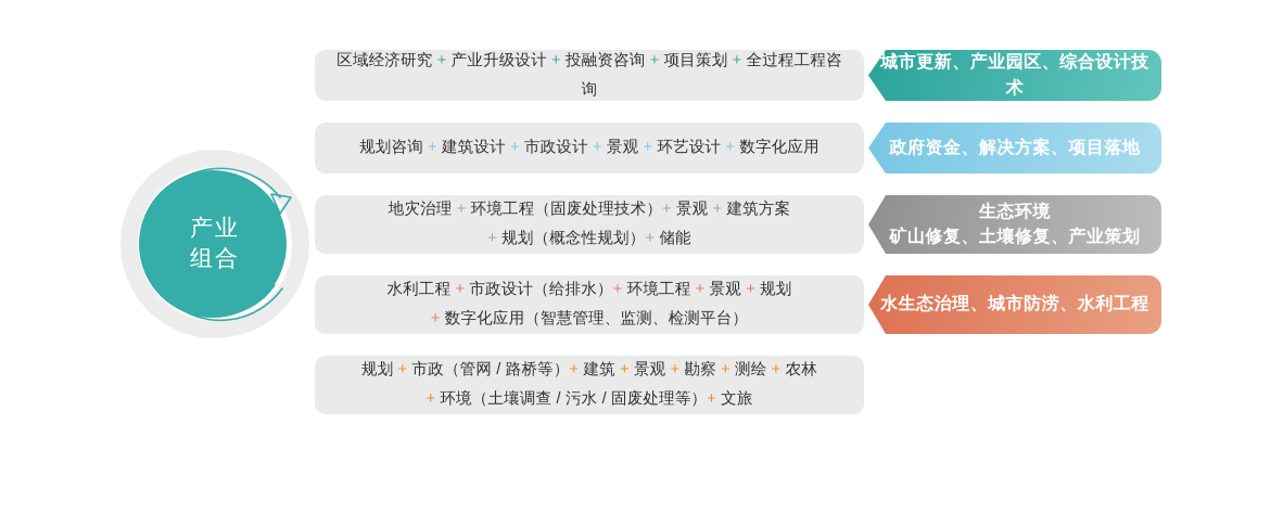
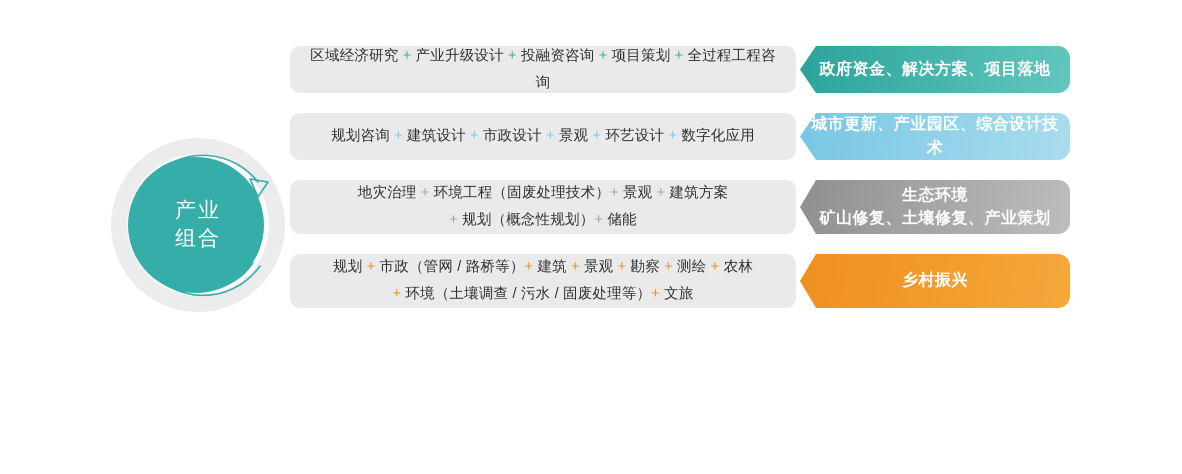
  产业
  组合
  区域经济研究 + 产业升级设计 + 投融资咨询 + 项目策划 + 全过程工程咨询
- 城市更新、产业园区、综合设计技术
+ 政府资金、解决方案、项目落地
  规划咨询 + 建筑设计 + 市政设计 + 景观 + 环艺设计 + 数字化应用
- 政府资金、解决方案、项目落地
+ 城市更新、产业园区、综合设计技术
  地灾治理 + 环境工程（固废处理技术）+ 景观 + 建筑方案
  + 规划（概念性规划）+ 储能
  生态环境
  矿山修复、土壤修复、产业策划
- 水利工程 + 市政设计（给排水）+ 环境工程 + 景观 + 规划
- + 数字化应用（智慧管理、监测、检测平台）
- 水生态治理、城市防涝、水利工程
  规划 + 市政（管网 / 路桥等）+ 建筑 + 景观 + 勘察 + 测绘 + 农林
  + 环境（土壤调查 / 污水 / 固废处理等）+ 文旅
+ 乡村振兴
